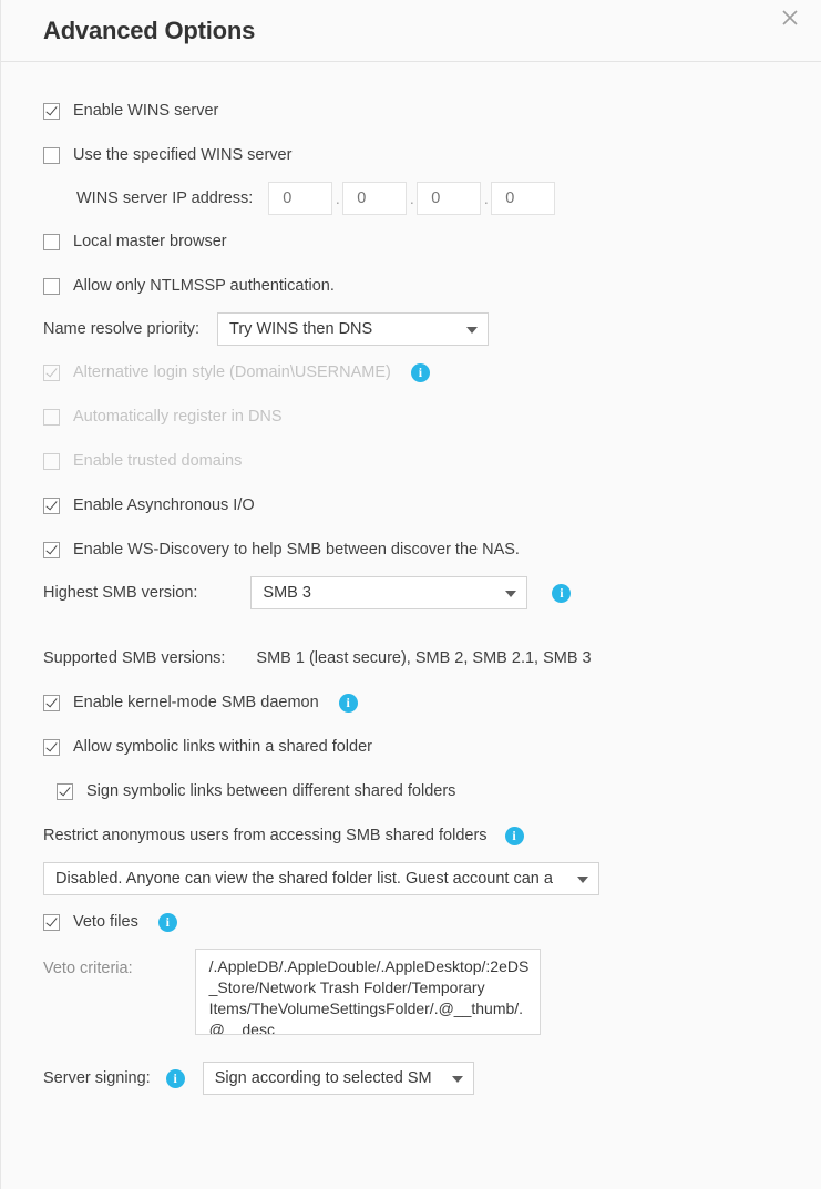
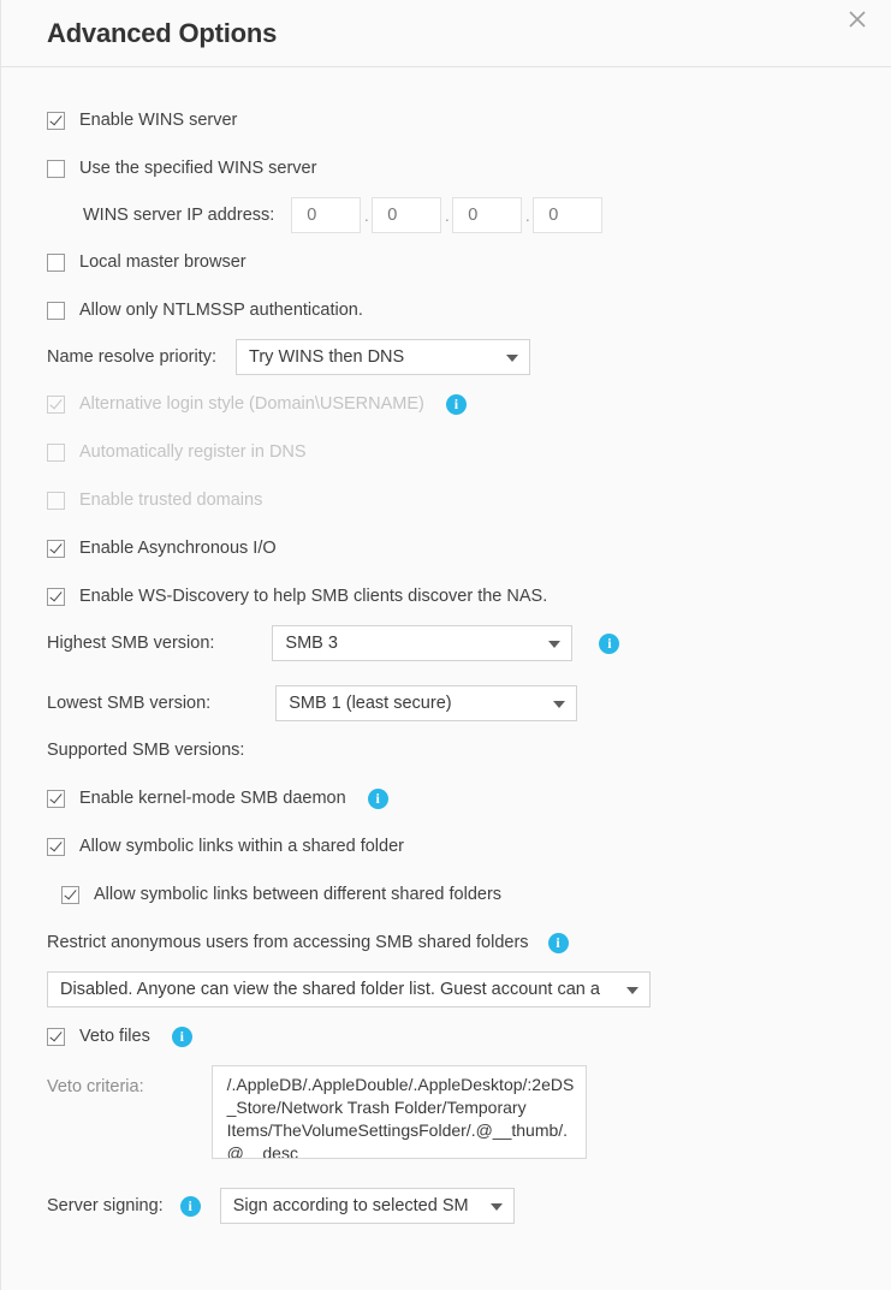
  Advanced Options
  Enable WINS server
  Use the specified WINS server
  WINS server IP address:
  0
  .
  0
  .
  0
  .
  0
  Local master browser
  Allow only NTLMSSP authentication.
  Name resolve priority:
  Try WINS then DNS
  Alternative login style (Domain\USERNAME)
  i
  Automatically register in DNS
  Enable trusted domains
  Enable Asynchronous I/O
- Enable WS-Discovery to help SMB between discover the NAS.
+ Enable WS-Discovery to help SMB clients discover the NAS.
  Highest SMB version:
  SMB 3
  i
+ Lowest SMB version:
+ SMB 1 (least secure)
  Supported SMB versions:
- SMB 1 (least secure), SMB 2, SMB 2.1, SMB 3
  Enable kernel-mode SMB daemon
  i
  Allow symbolic links within a shared folder
- Sign symbolic links between different shared folders
+ Allow symbolic links between different shared folders
  Restrict anonymous users from accessing SMB shared folders
  i
  Disabled. Anyone can view the shared folder list. Guest account can a
  Veto files
  i
  Veto criteria:
  Server signing:
  i
  Sign according to selected SM
